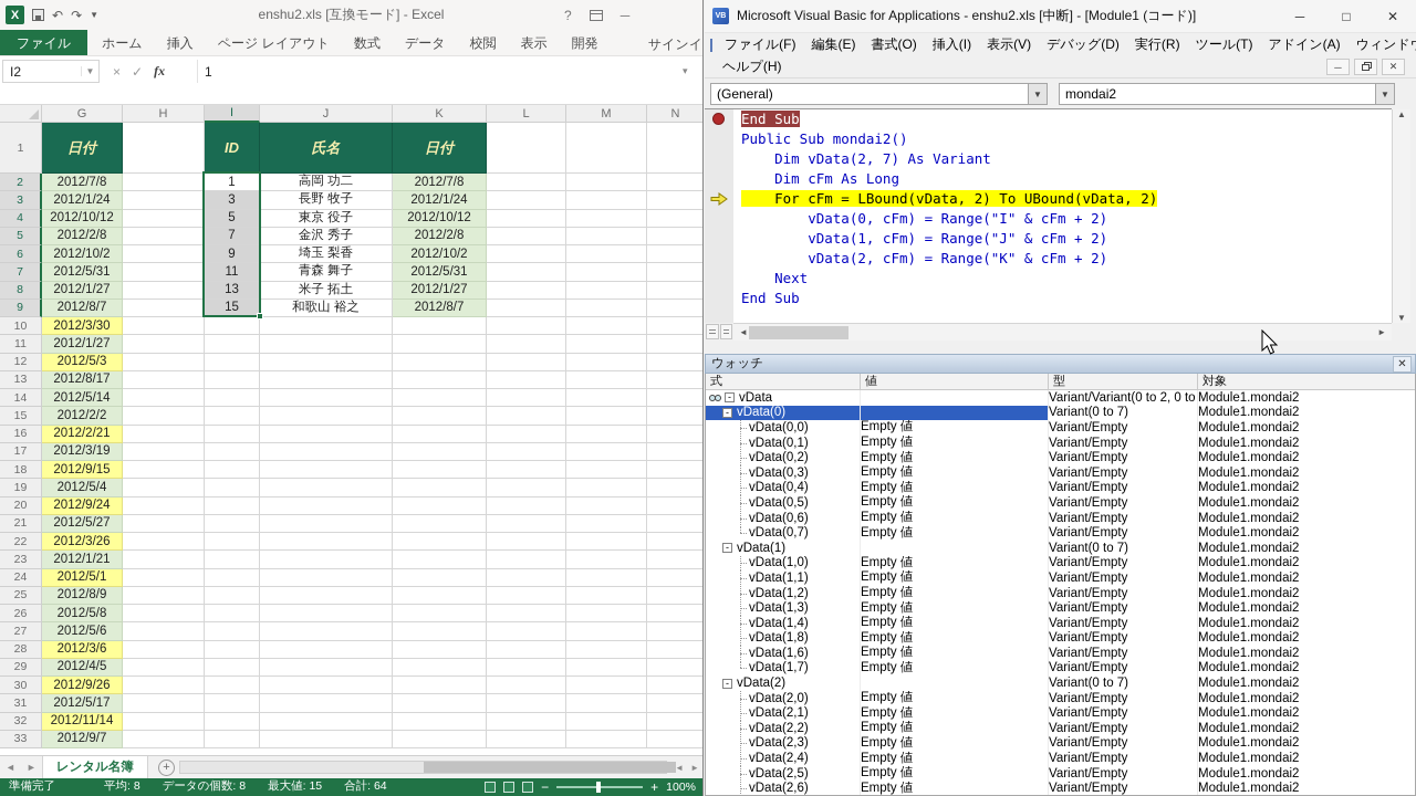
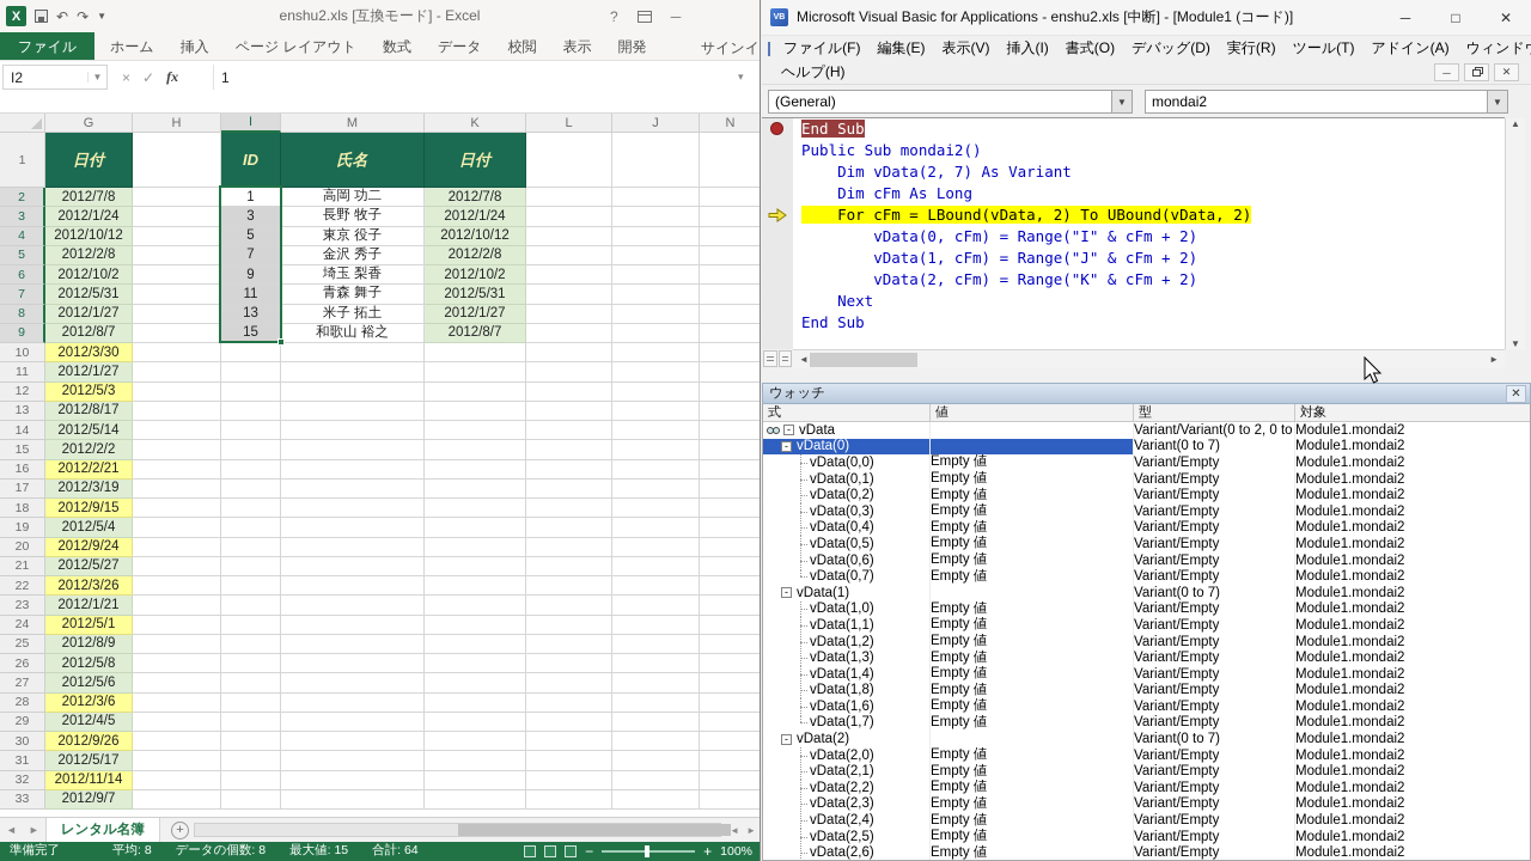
  X
  ↶
  ↷
  ▼
  enshu2.xls [互換モード] - Excel
  ?
  ─
  ファイル
  ホーム
  挿入
  ページ レイアウト
  数式
  データ
  校閲
  表示
  開発
  サインイ
  I2
  ▼
  ×
  ✓
  fx
  1
  ▾
  G
  H
  I
- J
+ M
  K
  L
- M
+ J
  N
  1
  日付
  ID
  氏名
  日付
  2
  2012/7/8
  1
  高岡 功二
  2012/7/8
  3
  2012/1/24
  3
  長野 牧子
  2012/1/24
  4
  2012/10/12
  5
  東京 役子
  2012/10/12
  5
  2012/2/8
  7
  金沢 秀子
  2012/2/8
  6
  2012/10/2
  9
  埼玉 梨香
  2012/10/2
  7
  2012/5/31
  11
  青森 舞子
  2012/5/31
  8
  2012/1/27
  13
  米子 拓土
  2012/1/27
  9
  2012/8/7
  15
  和歌山 裕之
  2012/8/7
  10
  2012/3/30
  11
  2012/1/27
  12
  2012/5/3
  13
  2012/8/17
  14
  2012/5/14
  15
  2012/2/2
  16
  2012/2/21
  17
  2012/3/19
  18
  2012/9/15
  19
  2012/5/4
  20
  2012/9/24
  21
  2012/5/27
  22
  2012/3/26
  23
  2012/1/21
  24
  2012/5/1
  25
  2012/8/9
  26
  2012/5/8
  27
  2012/5/6
  28
  2012/3/6
  29
  2012/4/5
  30
  2012/9/26
  31
  2012/5/17
  32
  2012/11/14
  33
  2012/9/7
  ◄
  ►
  レンタル名簿
  +
  ◄
  ►
  準備完了
  平均: 8
  データの個数: 8
  最大値: 15
  合計: 64
  −
  +
  100%
  Microsoft Visual Basic for Applications - enshu2.xls [中断] - [Module1 (コード)]
  ─
  □
  ✕
  ファイル(F)
  編集(E)
- 書式(O)
+ 表示(V)
  挿入(I)
- 表示(V)
+ 書式(O)
  デバッグ(D)
  実行(R)
  ツール(T)
  アドイン(A)
  ヘルプ(H)
  ─
  ✕
  (General)
  ▼
  mondai2
  ▼
  End Sub
  Public Sub mondai2()
  Dim vData(2, 7) As Variant
  Dim cFm As Long
  For cFm = LBound(vData, 2) To UBound(vData, 2)
  vData(0, cFm) = Range("I" & cFm + 2)
  vData(1, cFm) = Range("J" & cFm + 2)
  vData(2, cFm) = Range("K" & cFm + 2)
  Next
  End Sub
  ▲
  ▼
  ◄
  ►
  ウォッチ
  ✕
  式
  値
  型
  対象
  -
  vData
  Variant/Variant(0 to 2, 0 to
  Module1.mondai2
  -
  vData(0)
  Variant(0 to 7)
  Module1.mondai2
  vData(0,0)
  Empty 値
  Variant/Empty
  Module1.mondai2
  vData(0,1)
  Empty 値
  Variant/Empty
  Module1.mondai2
  vData(0,2)
  Empty 値
  Variant/Empty
  Module1.mondai2
  vData(0,3)
  Empty 値
  Variant/Empty
  Module1.mondai2
  vData(0,4)
  Empty 値
  Variant/Empty
  Module1.mondai2
  vData(0,5)
  Empty 値
  Variant/Empty
  Module1.mondai2
  vData(0,6)
  Empty 値
  Variant/Empty
  Module1.mondai2
  vData(0,7)
  Empty 値
  Variant/Empty
  Module1.mondai2
  -
  vData(1)
  Variant(0 to 7)
  Module1.mondai2
  vData(1,0)
  Empty 値
  Variant/Empty
  Module1.mondai2
  vData(1,1)
  Empty 値
  Variant/Empty
  Module1.mondai2
  vData(1,2)
  Empty 値
  Variant/Empty
  Module1.mondai2
  vData(1,3)
  Empty 値
  Variant/Empty
  Module1.mondai2
  vData(1,4)
  Empty 値
  Variant/Empty
  Module1.mondai2
  vData(1,8)
  Empty 値
  Variant/Empty
  Module1.mondai2
  vData(1,6)
  Empty 値
  Variant/Empty
  Module1.mondai2
  vData(1,7)
  Empty 値
  Variant/Empty
  Module1.mondai2
  -
  vData(2)
  Variant(0 to 7)
  Module1.mondai2
  vData(2,0)
  Empty 値
  Variant/Empty
  Module1.mondai2
  vData(2,1)
  Empty 値
  Variant/Empty
  Module1.mondai2
  vData(2,2)
  Empty 値
  Variant/Empty
  Module1.mondai2
  vData(2,3)
  Empty 値
  Variant/Empty
  Module1.mondai2
  vData(2,4)
  Empty 値
  Variant/Empty
  Module1.mondai2
  vData(2,5)
  Empty 値
  Variant/Empty
  Module1.mondai2
  vData(2,6)
  Empty 値
  Variant/Empty
  Module1.mondai2
